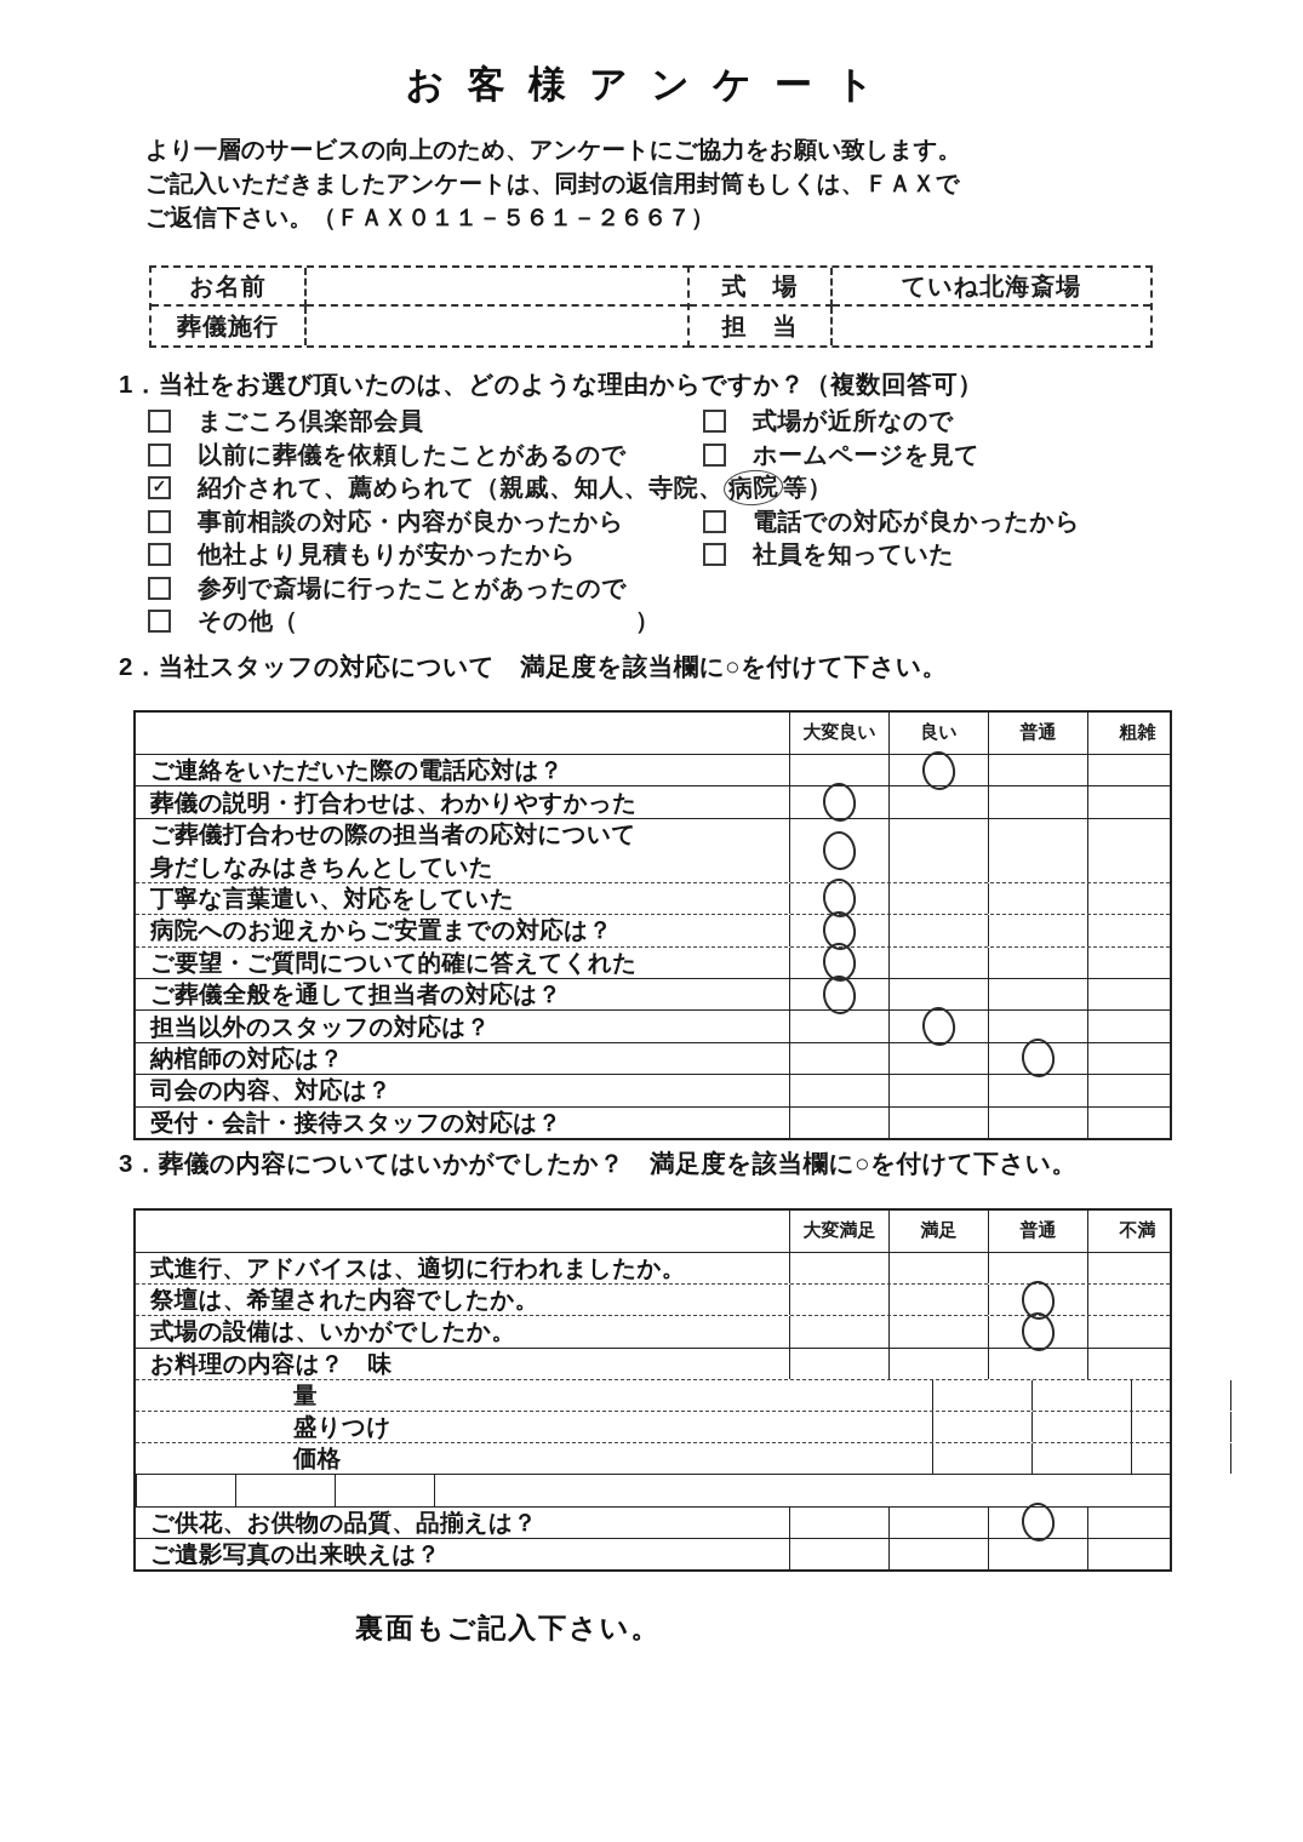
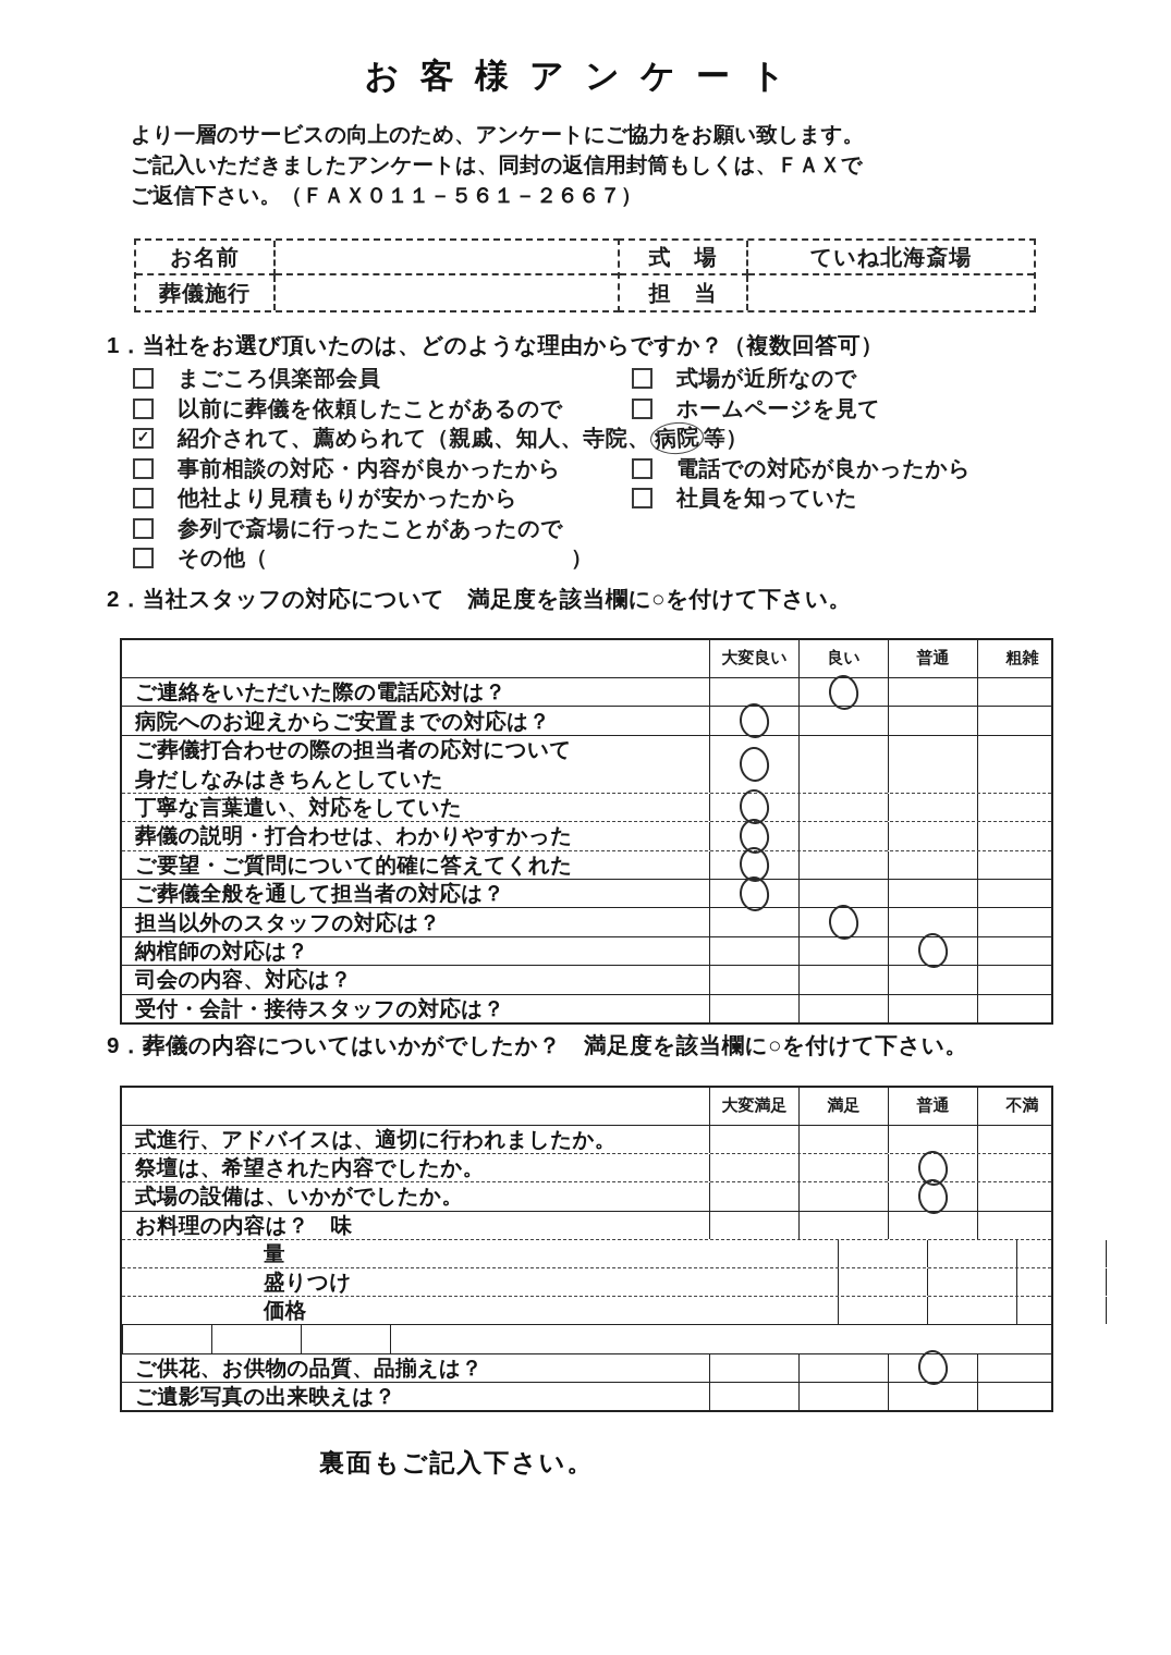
  お客様アンケート
  より一層のサービスの向上のため、アンケートにご協力をお願い致します。
  ご記入いただきましたアンケートは、同封の返信用封筒もしくは、ＦＡＸで
  ご返信下さい。（ＦＡＸ０１１－５６１－２６６７）
  お名前
  葬儀施行
  式 場
  ていね北海斎場
  担 当
  1．当社をお選び頂いたのは、どのような理由からですか？（複数回答可）
  まごころ倶楽部会員
  式場が近所なので
  以前に葬儀を依頼したことがあるので
  ホームページを見て
  ✓
  事前相談の対応・内容が良かったから
  電話での対応が良かったから
  他社より見積もりが安かったから
  社員を知っていた
  参列で斎場に行ったことがあったので
  その他（
  ）
  2．当社スタッフの対応について 満足度を該当欄に○を付けて下さい。
  大変良い
  良い
  普通
  粗雑
  ご連絡をいただいた際の電話応対は？
- 葬儀の説明・打合わせは、わかりやすかった
+ 病院へのお迎えからご安置までの対応は？
  ご葬儀打合わせの際の担当者の応対について
  身だしなみはきちんとしていた
  丁寧な言葉遣い、対応をしていた
- 病院へのお迎えからご安置までの対応は？
+ 葬儀の説明・打合わせは、わかりやすかった
  ご要望・ご質問について的確に答えてくれた
  ご葬儀全般を通して担当者の対応は？
  担当以外のスタッフの対応は？
  納棺師の対応は？
  司会の内容、対応は？
  受付・会計・接待スタッフの対応は？
- 3．葬儀の内容についてはいかがでしたか？ 満足度を該当欄に○を付けて下さい。
+ 9．葬儀の内容についてはいかがでしたか？ 満足度を該当欄に○を付けて下さい。
  大変満足
  満足
  普通
  不満
  式進行、アドバイスは、適切に行われましたか。
  祭壇は、希望された内容でしたか。
  式場の設備は、いかがでしたか。
  お料理の内容は？ 味
  量
  盛りつけ
  価格
  ご供花、お供物の品質、品揃えは？
  ご遺影写真の出来映えは？
  裏面もご記入下さい。
